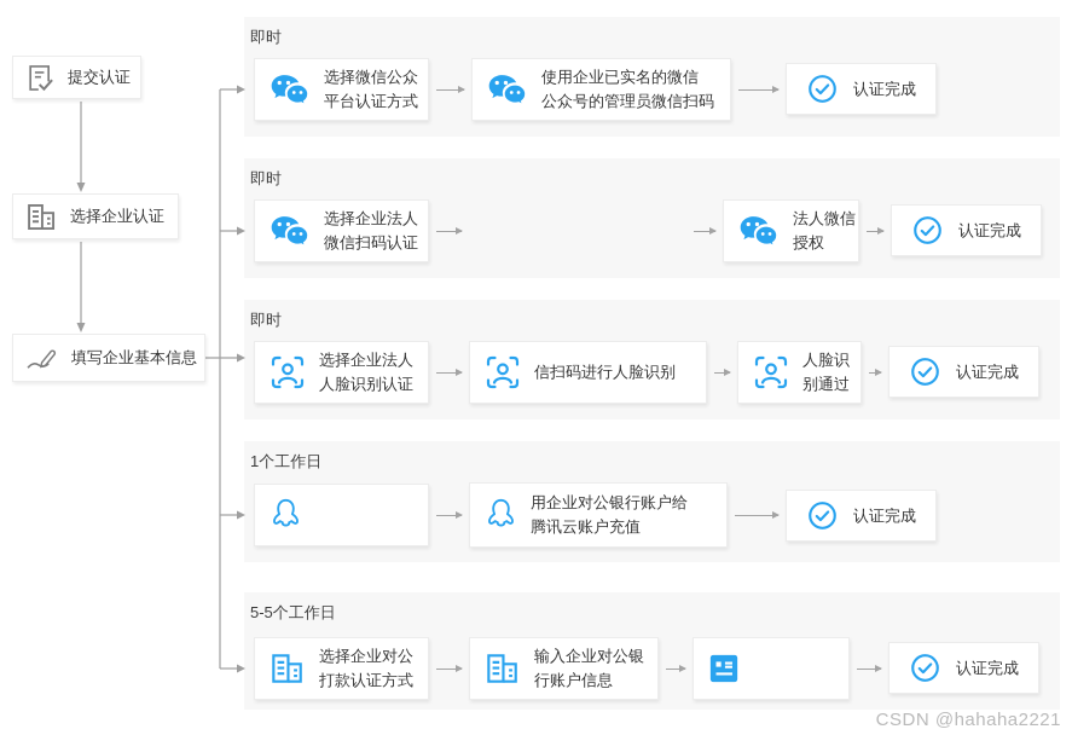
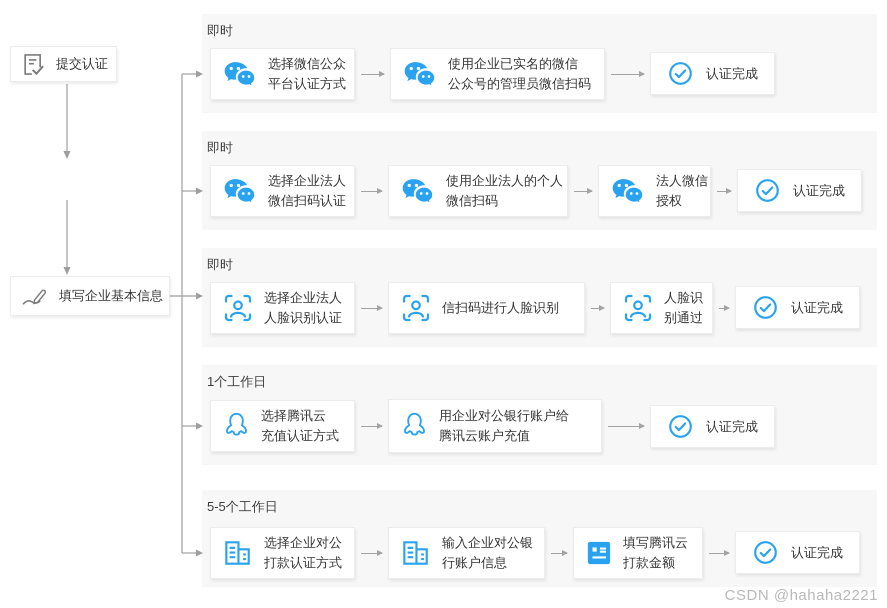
  CSDN @hahaha2221
  即时
  即时
  即时
  1个工作日
  5-5个工作日
  提交认证
- 选择企业认证
  填写企业基本信息
  选择微信公众
  平台认证方式
  使用企业已实名的微信
  公众号的管理员微信扫码
  认证完成
  选择企业法人
  微信扫码认证
+ 使用企业法人的个人
+ 微信扫码
  法人微信
  授权
  认证完成
  选择企业法人
  人脸识别认证
  信扫码进行人脸识别
  人脸识
  别通过
  认证完成
+ 选择腾讯云
+ 充值认证方式
  用企业对公银行账户给
  腾讯云账户充值
  认证完成
  选择企业对公
  打款认证方式
  输入企业对公银
  行账户信息
+ 填写腾讯云
+ 打款金额
  认证完成
